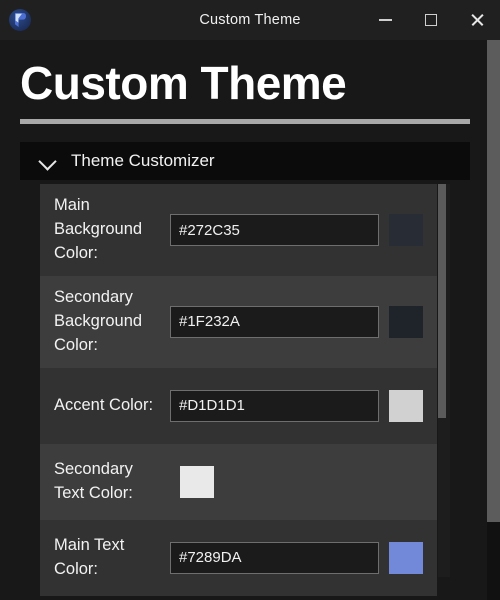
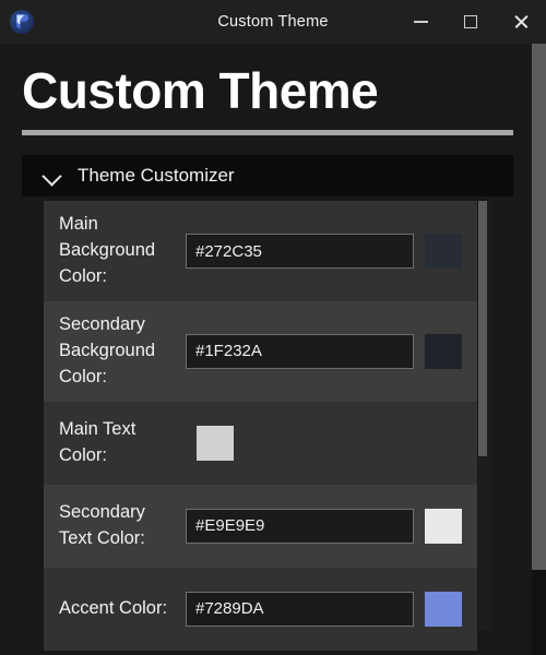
  Custom Theme
  Custom Theme
  Theme Customizer
  Main Background Color:
  #272C35
  Secondary Background Color:
  #1F232A
- Accent Color:
+ Main Text Color:
- #D1D1D1
  Secondary Text Color:
+ #E9E9E9
- Main Text Color:
+ Accent Color:
  #7289DA
